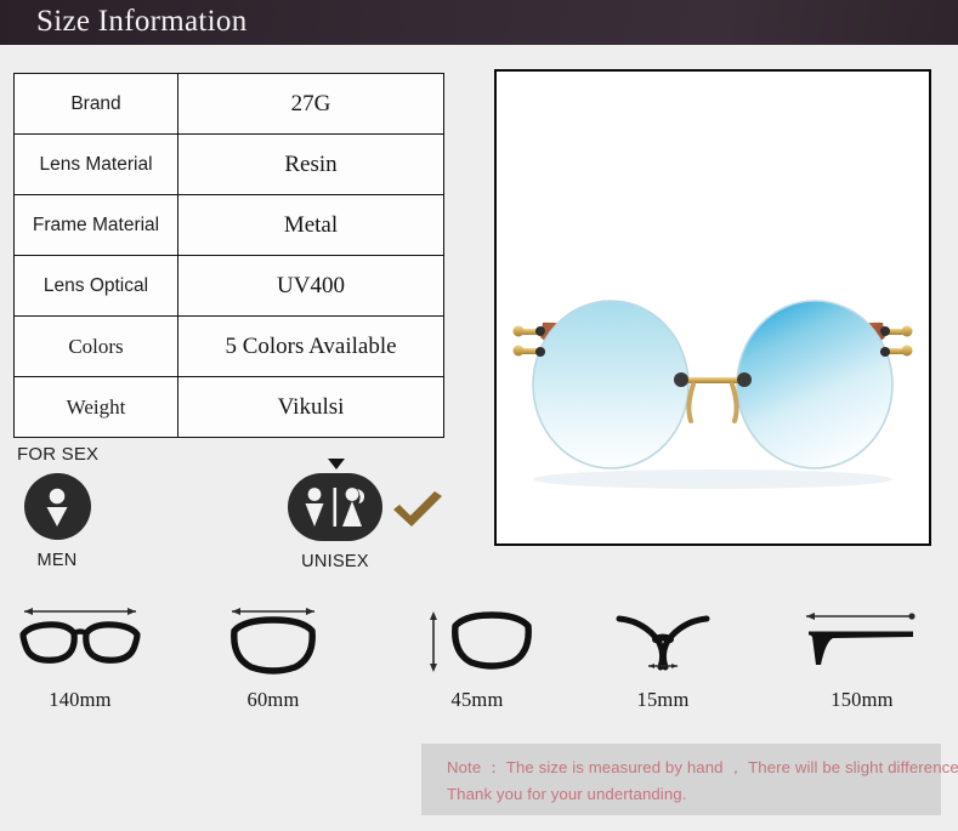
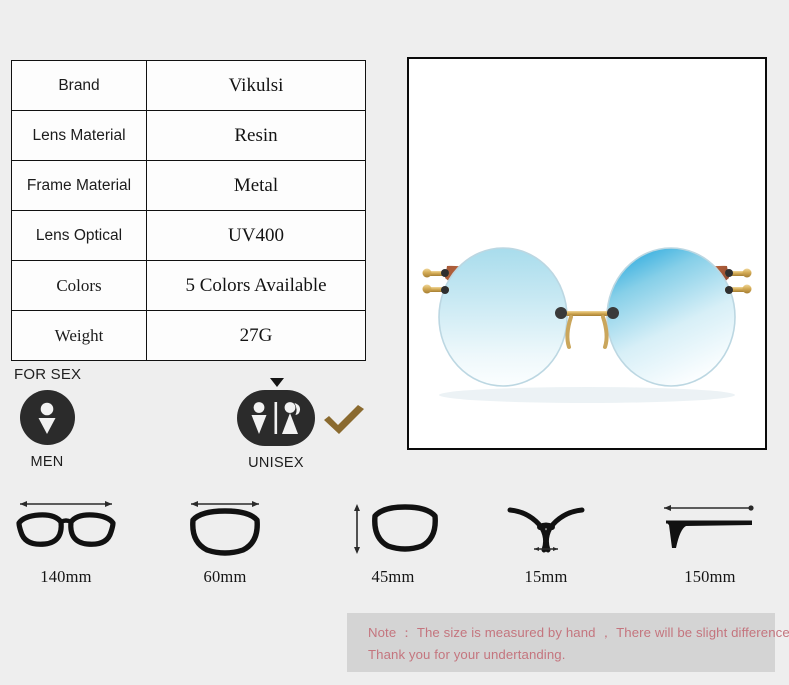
- Size Information
- Brand	27G
+ Brand	Vikulsi
  Lens Material	Resin
  Frame Material	Metal
  Lens Optical	UV400
  Colors	5 Colors Available
- Weight	Vikulsi
+ Weight	27G
  FOR SEX
  MEN
  UNISEX
  140mm
  60mm
  45mm
  15mm
  150mm
  Note ： The size is measured by hand ， There will be slight difference
  Thank you for your undertanding.
